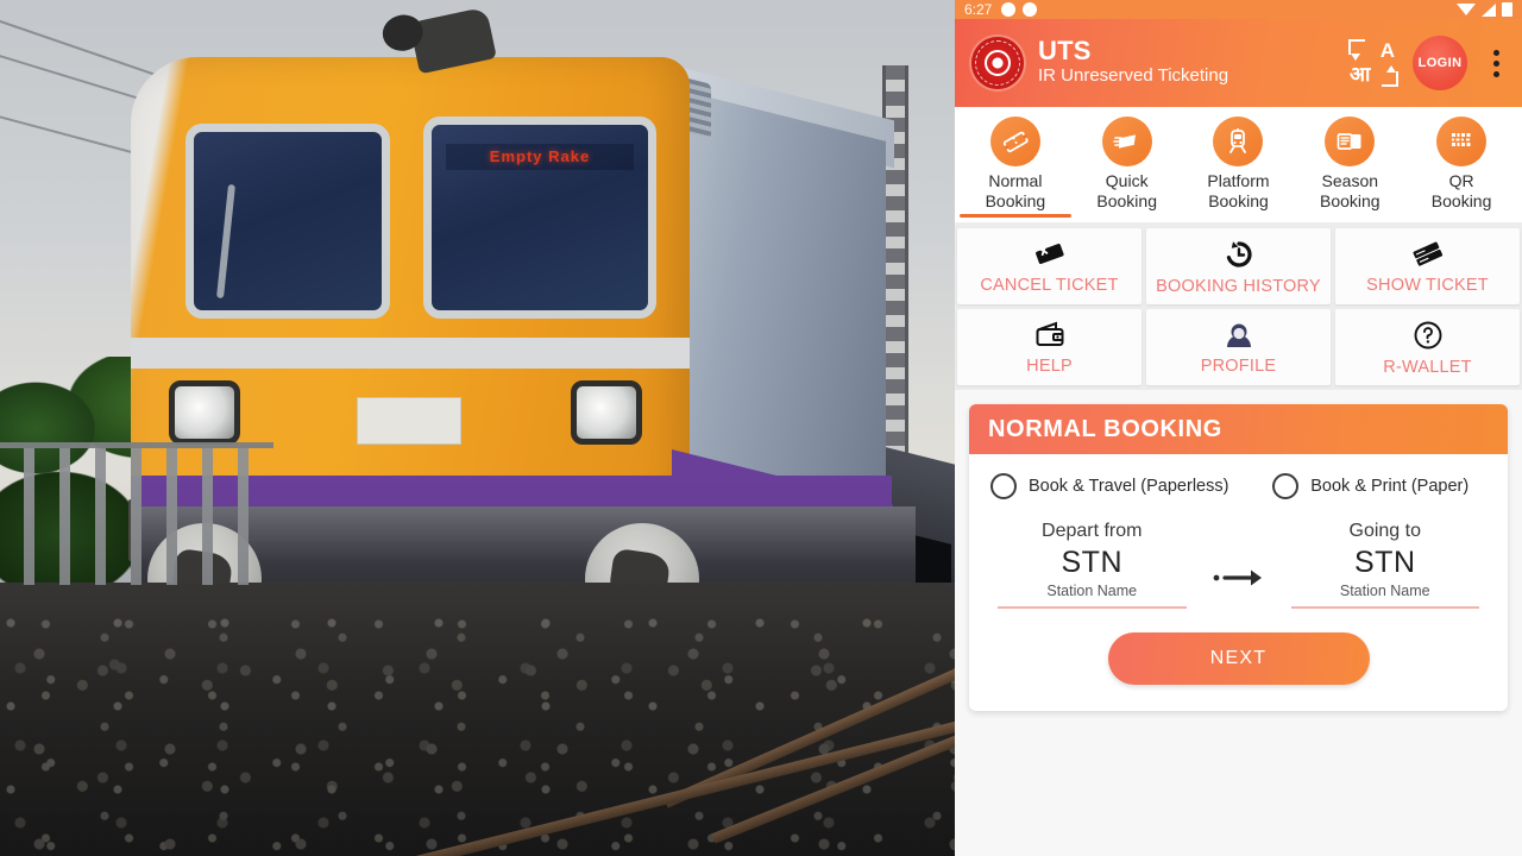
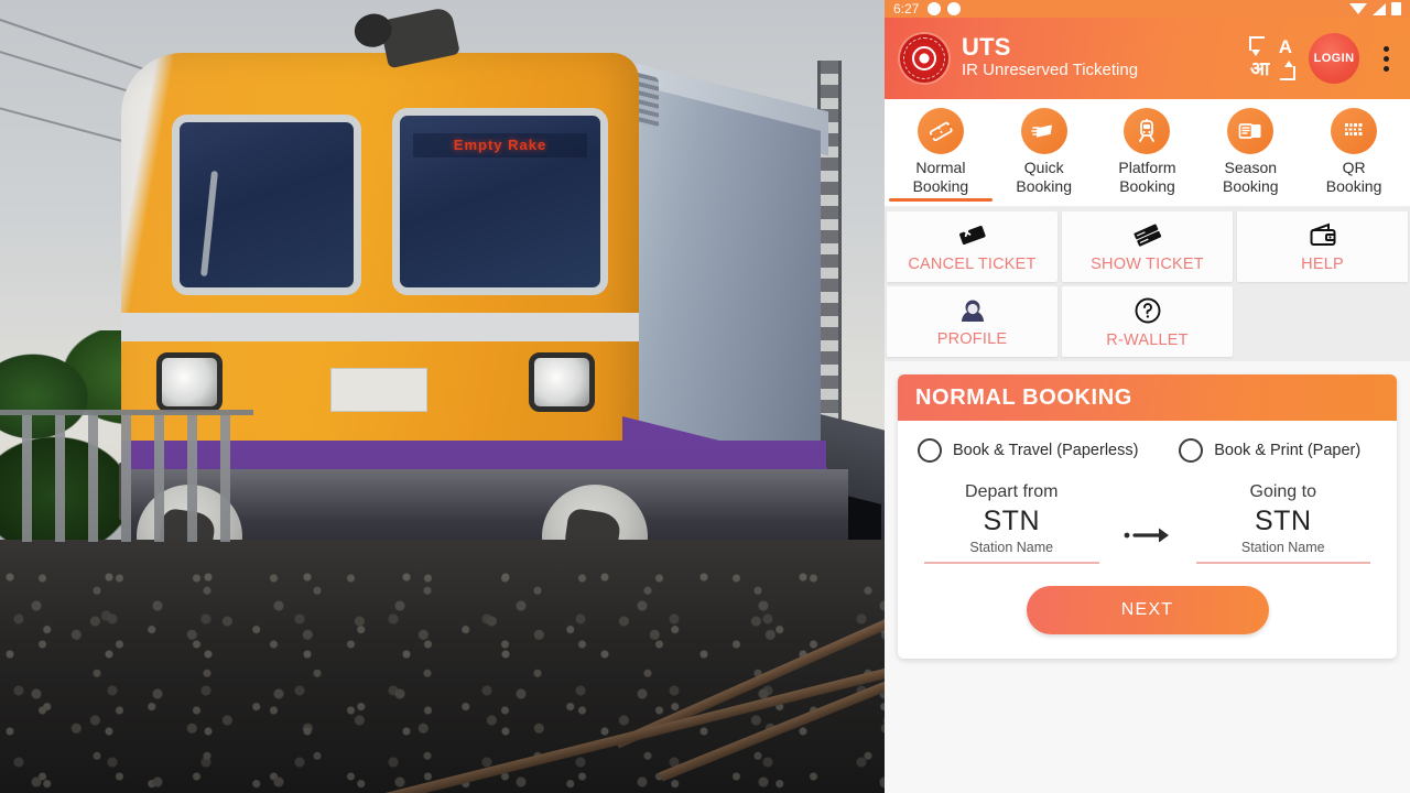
  6:27
  UTS
  IR Unreserved Ticketing
  A
  आ
  LOGIN
  Normal
  Booking
  Quick
  Booking
  Platform
  Booking
  Season
  Booking
  QR
  Booking
  CANCEL TICKET
- BOOKING HISTORY
  SHOW TICKET
  HELP
  PROFILE
  R-WALLET
  NORMAL BOOKING
  Book & Travel (Paperless)
  Book & Print (Paper)
  Depart from
  STN
  Station Name
  Going to
  STN
  Station Name
  NEXT
